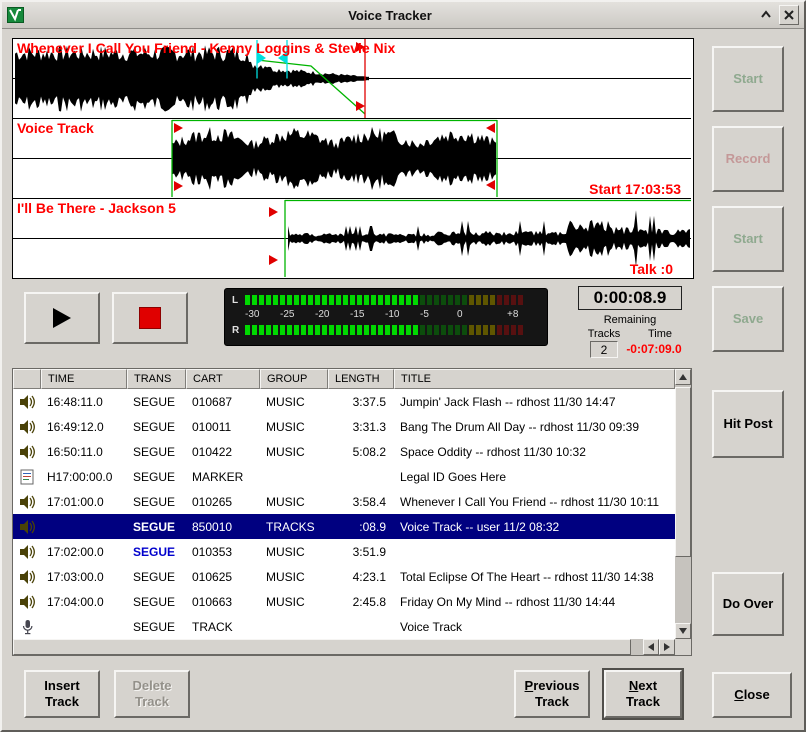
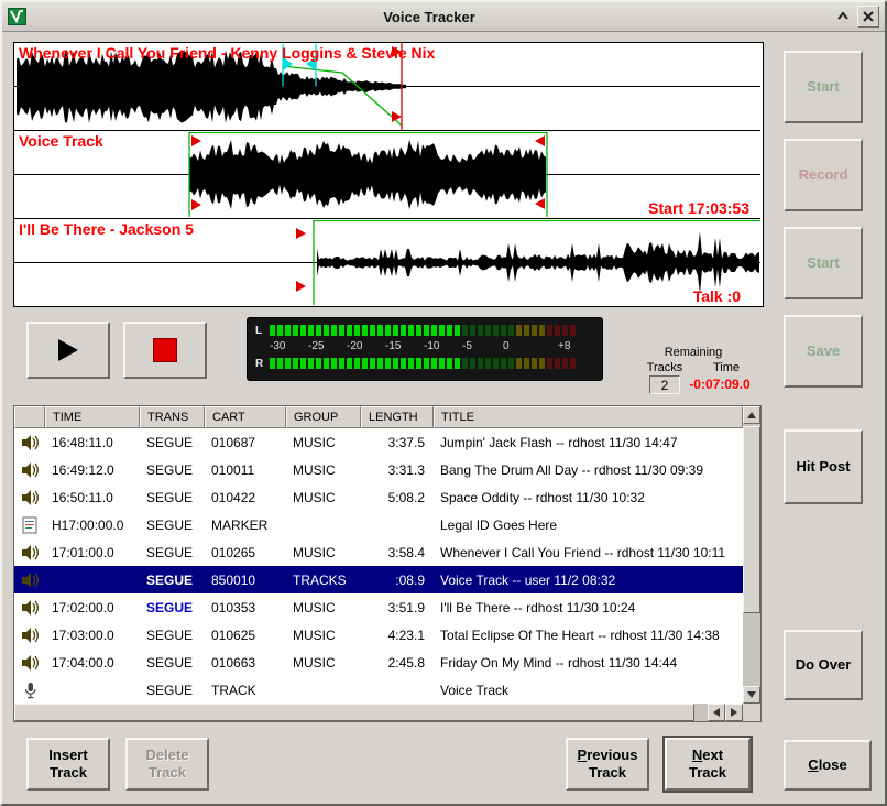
  Voice Tracker
  Whenever I Call You Friend - Kenny Loggins & Stevie Nix
  Voice Track
  Start 17:03:53
  I'll Be There - Jackson 5
  Talk :0
  L
  -30
  -25
  -20
  -15
  -10
  -5
  0
  +8
  R
- 0:00:08.9
  Remaining
  Tracks
  Time
  2
  -0:07:09.0
  TIME
  TRANS
  CART
  GROUP
  LENGTH
  TITLE
  16:48:11.0
  SEGUE
  010687
  MUSIC
  3:37.5
  Jumpin' Jack Flash -- rdhost 11/30 14:47
  16:49:12.0
  SEGUE
  010011
  MUSIC
  3:31.3
  Bang The Drum All Day -- rdhost 11/30 09:39
  16:50:11.0
  SEGUE
  010422
  MUSIC
  5:08.2
  Space Oddity -- rdhost 11/30 10:32
  H17:00:00.0
  SEGUE
  MARKER
  Legal ID Goes Here
  17:01:00.0
  SEGUE
  010265
  MUSIC
  3:58.4
  Whenever I Call You Friend -- rdhost 11/30 10:11
  SEGUE
  850010
  TRACKS
  :08.9
  Voice Track -- user 11/2 08:32
  17:02:00.0
  SEGUE
  010353
  MUSIC
  3:51.9
+ I'll Be There -- rdhost 11/30 10:24
  17:03:00.0
  SEGUE
  010625
  MUSIC
  4:23.1
  Total Eclipse Of The Heart -- rdhost 11/30 14:38
  17:04:00.0
  SEGUE
  010663
  MUSIC
  2:45.8
  Friday On My Mind -- rdhost 11/30 14:44
  SEGUE
  TRACK
  Voice Track
  Start
  Record
  Start
  Save
  Hit Post
  Do Over
  Insert
  Track
  Delete
  Track
  Previous
  Track
  Next
  Track
  Close
